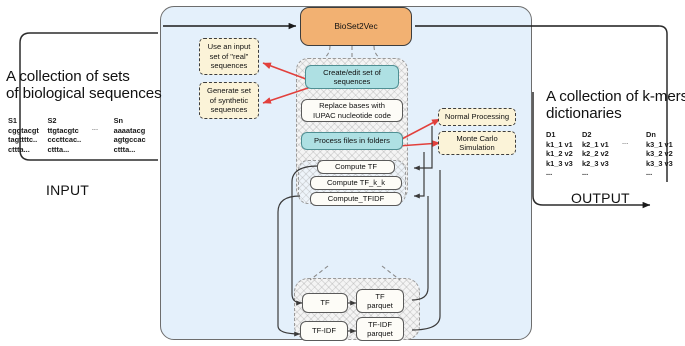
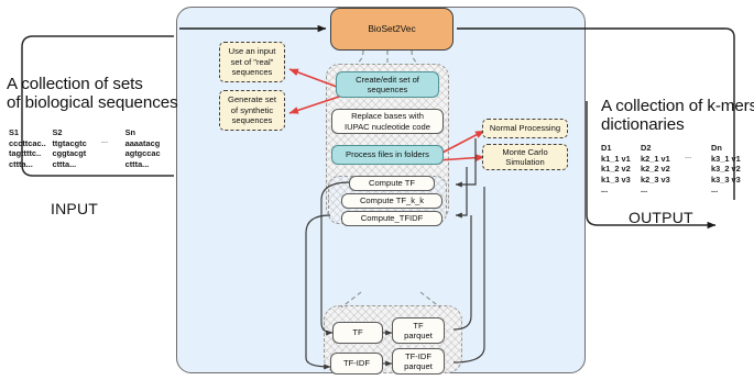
  A collection of sets
  of biological sequences
  S1
- cggtacgt
+ cccttcac..
  tagttttc..
  cttta...
  S2
  ttgtacgtc
- cccttcac..
+ cggtacgt
  cttta...
  ...
  Sn
  aaaatacg
  agtgccac
  cttta...
  INPUT
  A collection of k-mers
  dictionaries
  D1
  k1_1 v1
  k1_2 v2
  k1_3 v3
  ...
  D2
  k2_1 v1
  k2_2 v2
  k2_3 v3
  ...
  ...
  Dn
  k3_1 v1
  k3_2 v2
  k3_3 v3
  ...
  OUTPUT
  BioSet2Vec
  Use an input
  set of "real"
  sequences
  Generate set
  of synthetic
  sequences
  Create/edit set of
  sequences
  Replace bases with
  IUPAC nucleotide code
  Process files in folders
  Normal Processing
  Monte Carlo
  Simulation
  Compute TF
  Compute TF_k_k
  Compute_TFIDF
  TF
  TF
  parquet
  TF-IDF
  TF-IDF
  parquet
